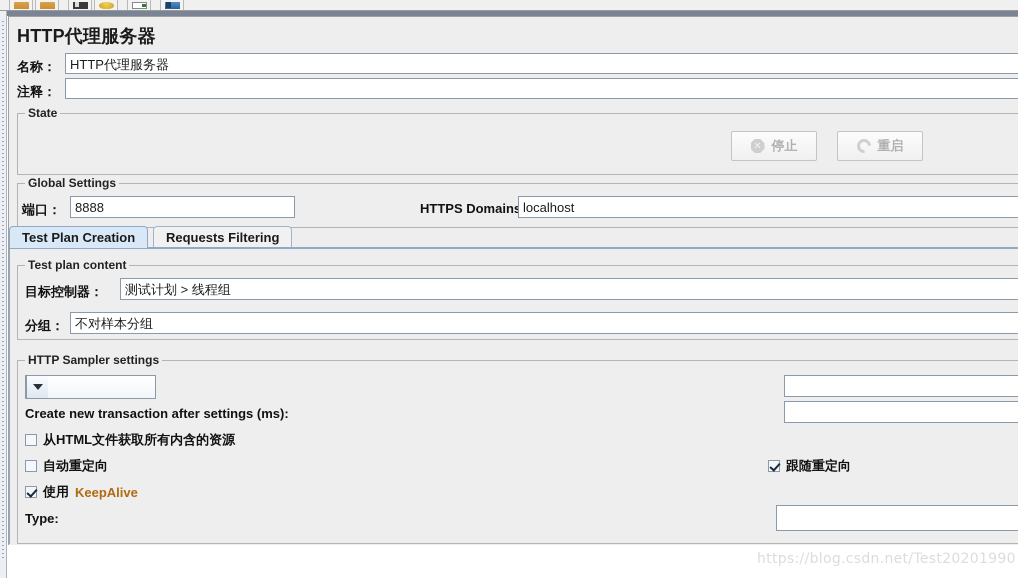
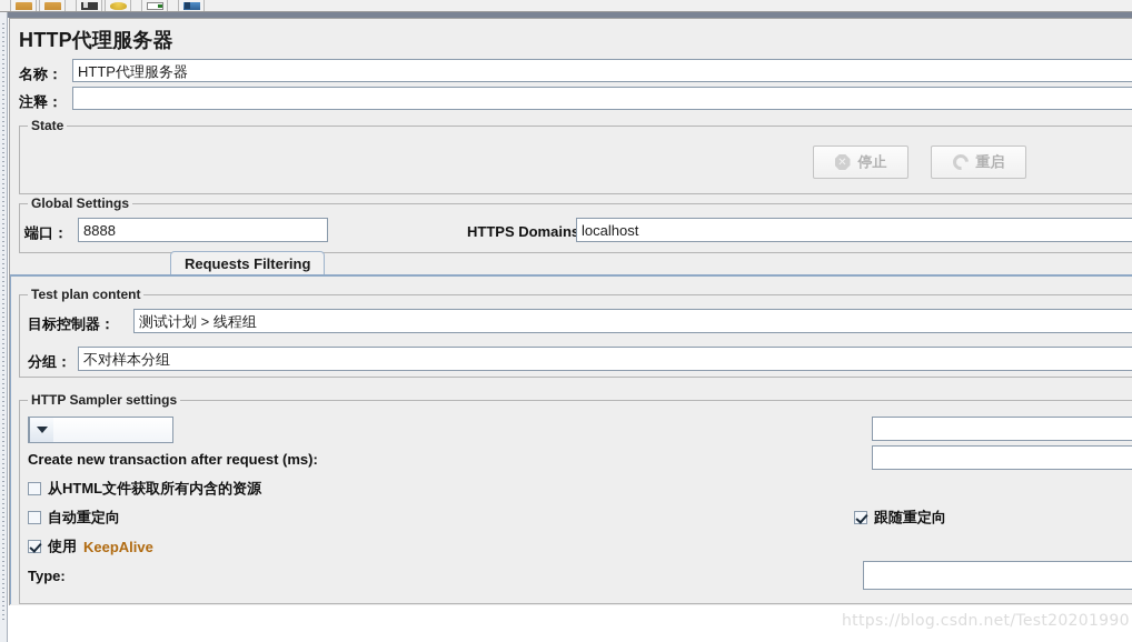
  HTTP代理服务器
  名称：
  HTTP代理服务器
  注释：
  State
  停止
  重启
  Global Settings
  端口：
  8888
  HTTPS Domain
  localhost
- Test Plan Creation
  Requests Filtering
  Test plan content
  目标控制器：
  测试计划 > 线程组
  分组：
  不对样本分组
  HTTP Sampler settings
- Create new transaction after settings (ms):
+ Create new transaction after request (ms):
  从HTML文件获取所有内含的资源
  自动重定向
  跟随重定向
  使用
  KeepAlive
  Type:
  https://blog.csdn.net/Test20201990
